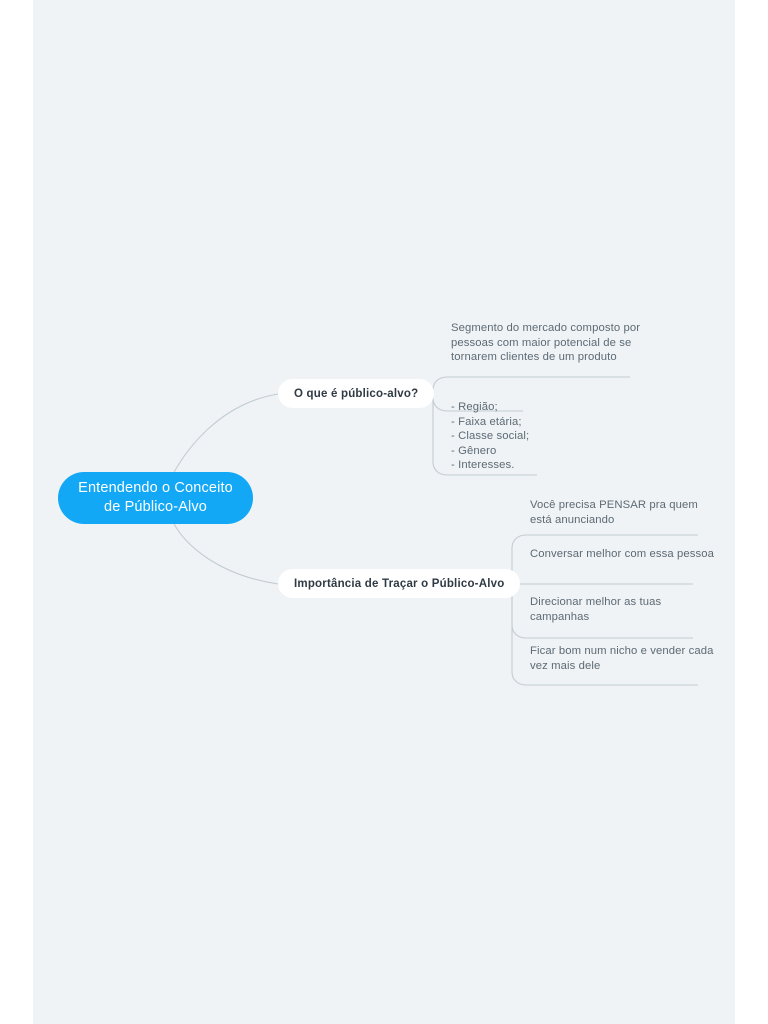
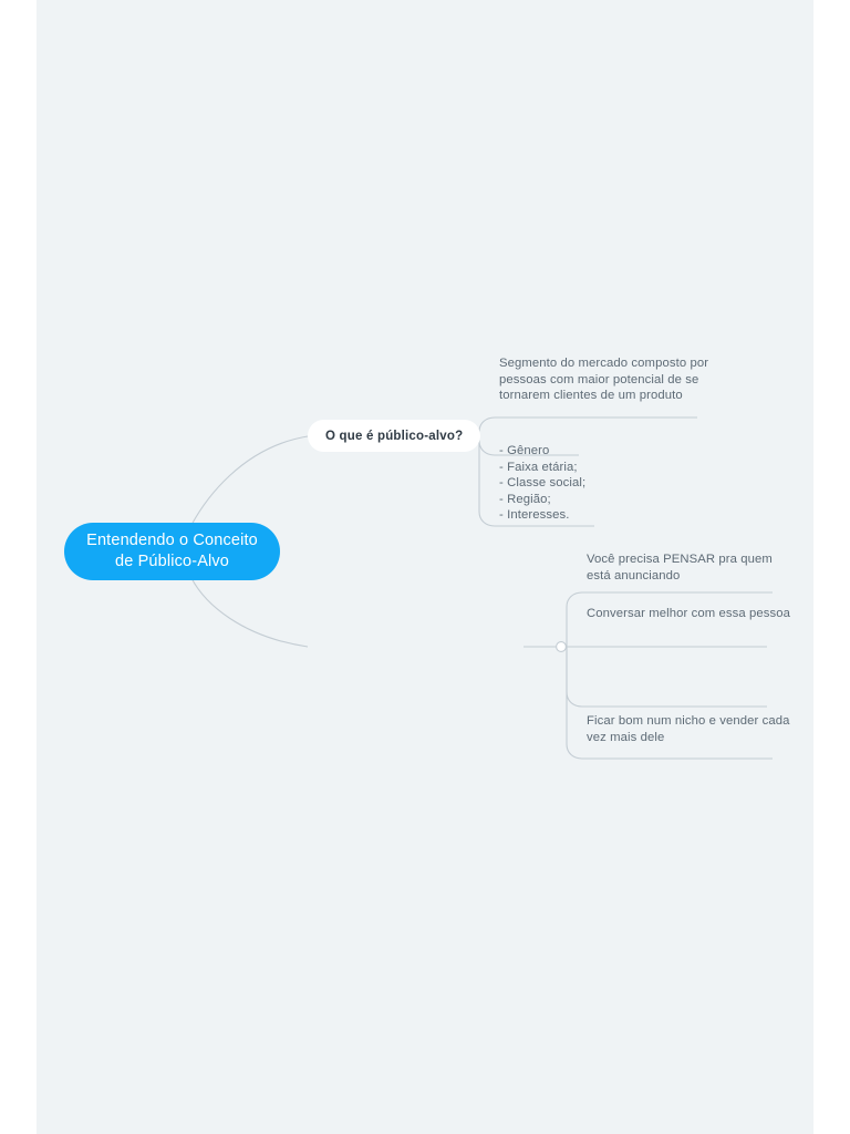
  Entendendo o Conceito
  de Público-Alvo
  O que é público-alvo?
  Segmento do mercado composto por pessoas com maior potencial de se tornarem clientes de um produto
- - Região;
+ - Gênero
  - Faixa etária;
  - Classe social;
- - Gênero
+ - Região;
  - Interesses.
- Importância de Traçar o Público-Alvo
  Você precisa PENSAR pra quem está anunciando
  Conversar melhor com essa pessoa
- Direcionar melhor as tuas campanhas
  Ficar bom num nicho e vender cada vez mais dele
